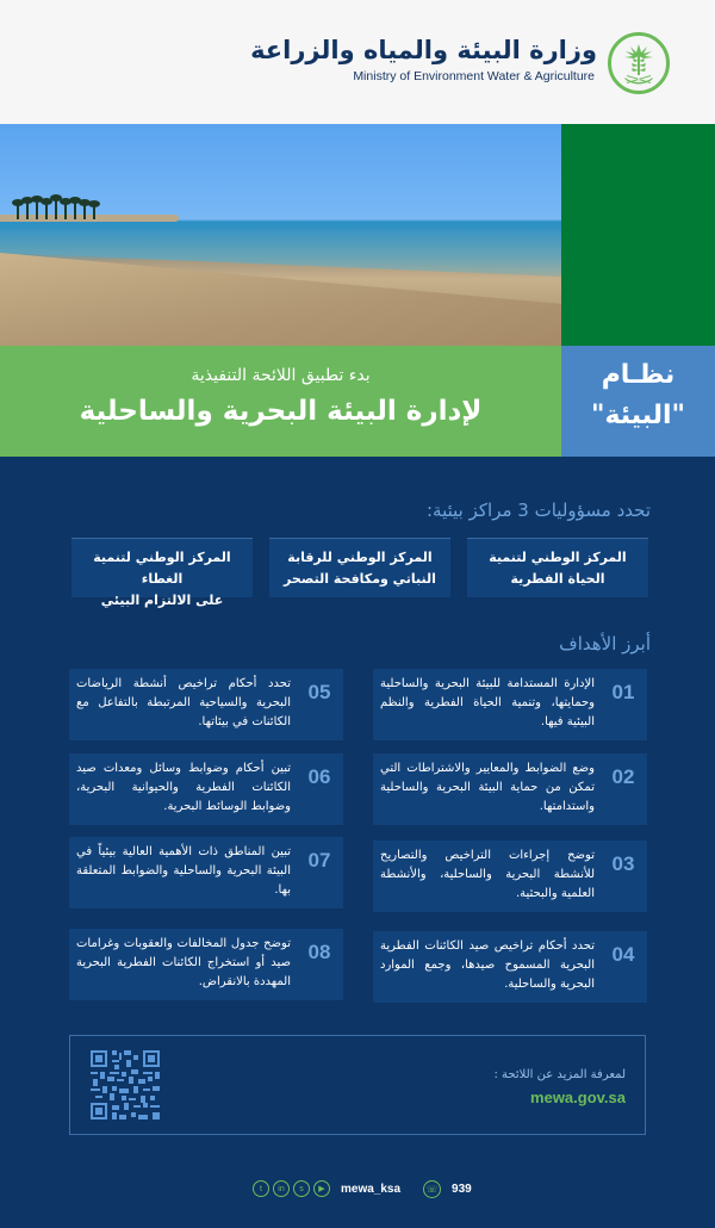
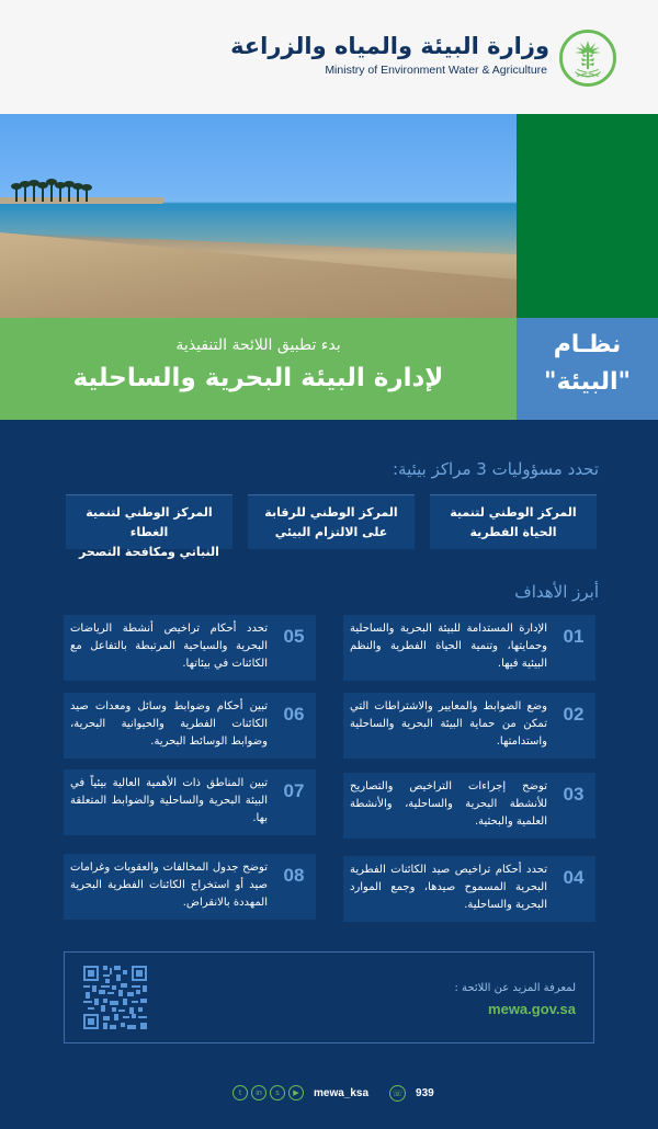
  وزارة البيئة والمياه والزراعة
  Ministry of Environment Water & Agriculture
  بدء تطبيق اللائحة التنفيذية
  لإدارة البيئة البحرية والساحلية
  نظـام
  "البيئة"
  تحدد مسؤوليات 3 مراكز بيئية:
  المركز الوطني لتنمية
  الحياة الفطرية
  المركز الوطني للرقابة
- النباتي ومكافحة التصحر
+ على الالتزام البيئي
  المركز الوطني لتنمية الغطاء
- على الالتزام البيئي
+ النباتي ومكافحة التصحر
  أبرز الأهداف
  01
  الإدارة المستدامة للبيئة البحرية والساحلية وحمايتها، وتنمية الحياة الفطرية والنظم البيئية فيها.
  02
  وضع الضوابط والمعايير والاشتراطات التي تمكن من حماية البيئة البحرية والساحلية واستدامتها.
  03
  توضح إجراءات التراخيص والتصاريح للأنشطة البحرية والساحلية، والأنشطة العلمية والبحثية.
  04
  تحدد أحكام تراخيص صيد الكائنات الفطرية البحرية المسموح صيدها، وجمع الموارد البحرية والساحلية.
  05
  تحدد أحكام تراخيص أنشطة الرياضات البحرية والسياحية المرتبطة بالتفاعل مع الكائنات في بيئاتها.
  06
  تبين أحكام وضوابط وسائل ومعدات صيد الكائنات الفطرية والحيوانية البحرية، وضوابط الوسائط البحرية.
  07
  تبين المناطق ذات الأهمية العالية بيئياً في البيئة البحرية والساحلية والضوابط المتعلقة بها.
  08
  توضح جدول المخالفات والعقوبات وغرامات صيد أو استخراج الكائنات الفطرية البحرية المهددة بالانقراض.
  لمعرفة المزيد عن اللائحة :
  mewa.gov.sa
  mewa_ksa
  ☏
  939
